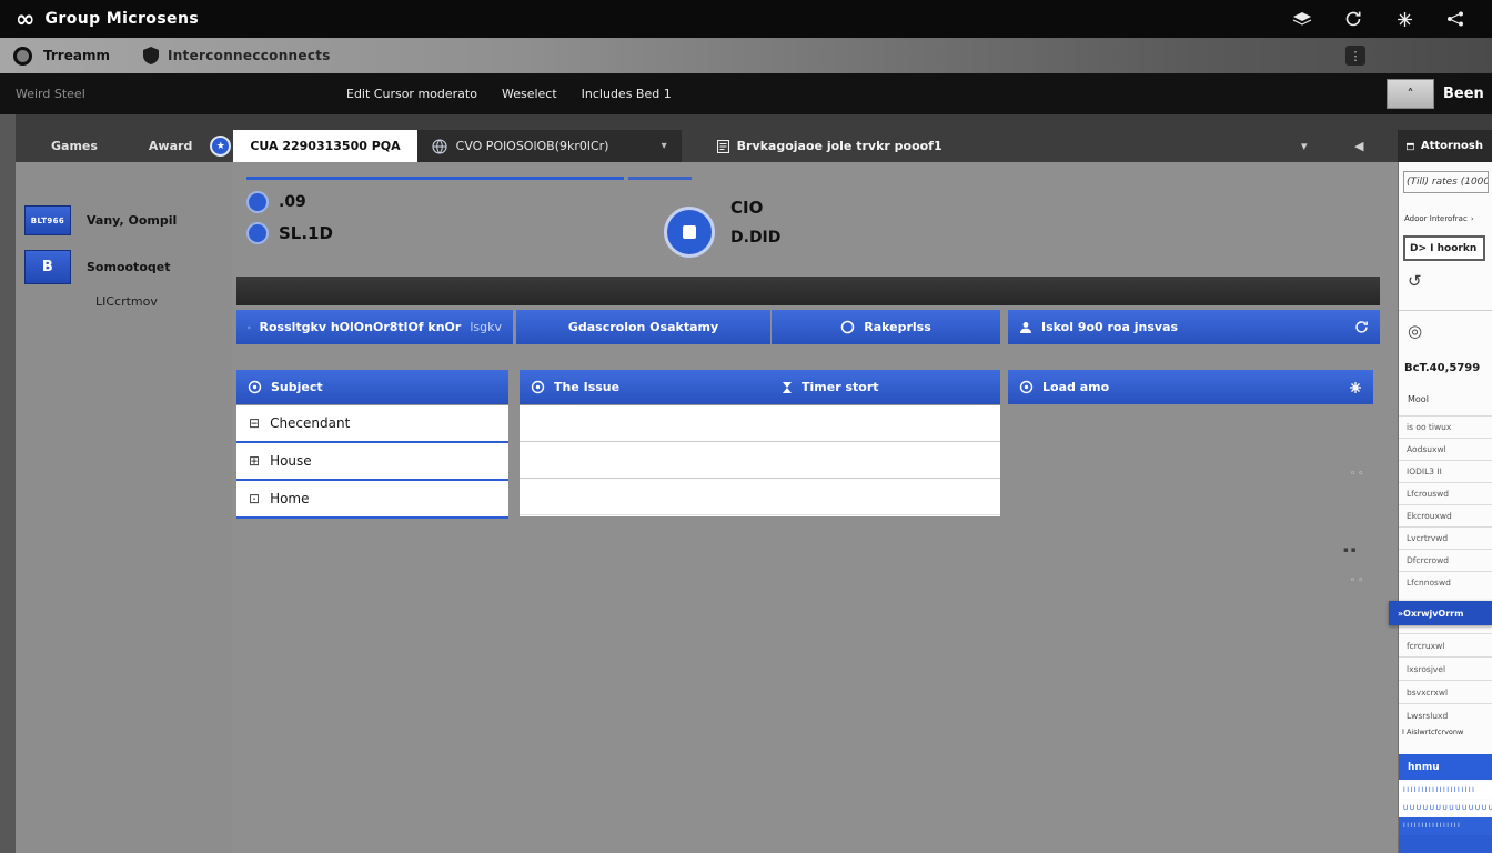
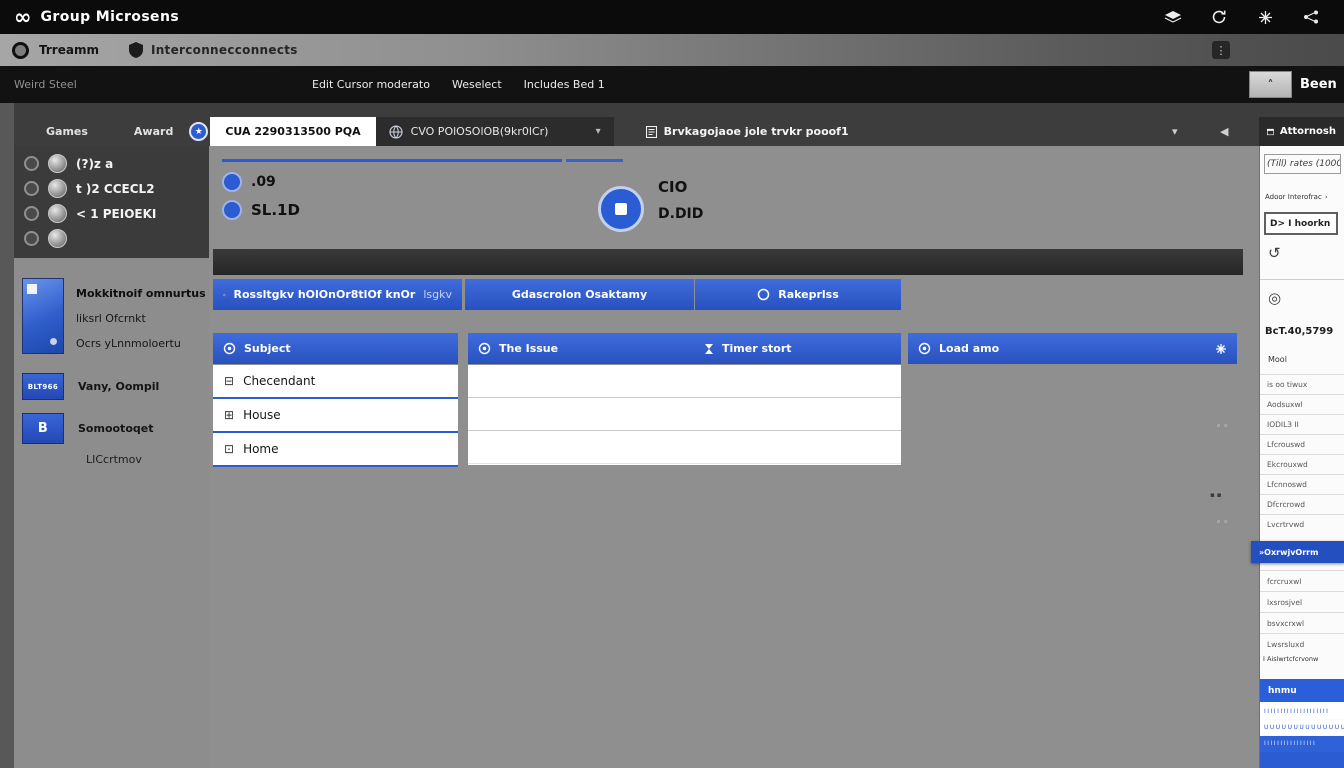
  ∞
  Group Microsens
  Trreamm
  Interconnecconnects
  ⋮
  Weird Steel
  Edit Cursor moderato
  Weselect
  Includes Bed 1
  ˄
  Been
  Games
  Award
  ★
  CUA 2290313500 PQA
  CVO POlOSOlOB(9kr0lCr)
  ▾
  Brvkagojaoe jole trvkr pooof1
  ▾
  ◀
  Attornosh
+ (?)z a
+ t )2 CCECL2
+ < 1 PEIOEKI
+ Mokkitnoif omnurtus
+ liksrl Ofcrnkt
+ Ocrs yLnnmoloertu
  BLT966
  Vany, Oompil
  B
  Somootoqet
  LICcrtmov
  .09
  SL.1D
  CIO
  D.DID
  Rossltgkv hOlOnOr8tlOf knOr
  lsgkv
  Gdascrolon Osaktamy
  Rakeprlss
- Iskol 9o0 roa jnsvas
  Subject
  The Issue
  Timer stort
  Load amo
  ⊟
  Checendant
  ⊞
  House
  ⊡
  Home
  ◦◦
  ▪▪
  ◦◦
  (Till) rates (1000
  Adoor Interofrac
  ›
  D> I hoorkn
  ↺
  ◎
  BcT.40,5799
  Mool
  is oo tiwux
  Aodsuxwl
  IODIL3 II
  Lfcrouswd
  Ekcrouxwd
- Lvcrtrvwd
+ Lfcnnoswd
  Dfcrcrowd
- Lfcnnoswd
+ Lvcrtrvwd
  »OxrwjvOrrm
  fcrcruxwl
  lxsrosjvel
  bsvxcrxwl
  Lwsrsluxd
  I Aislwrtcfcrvonw
  hnmu
